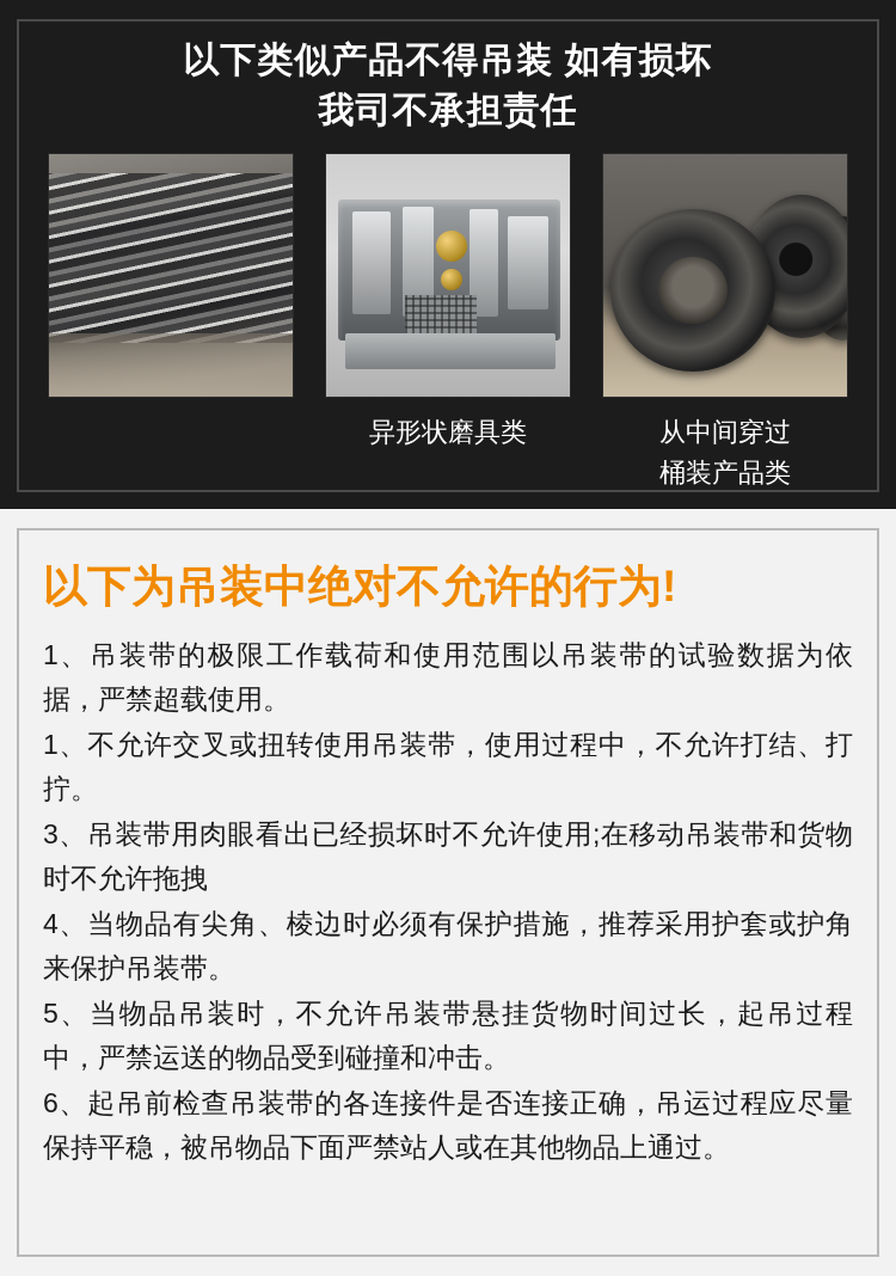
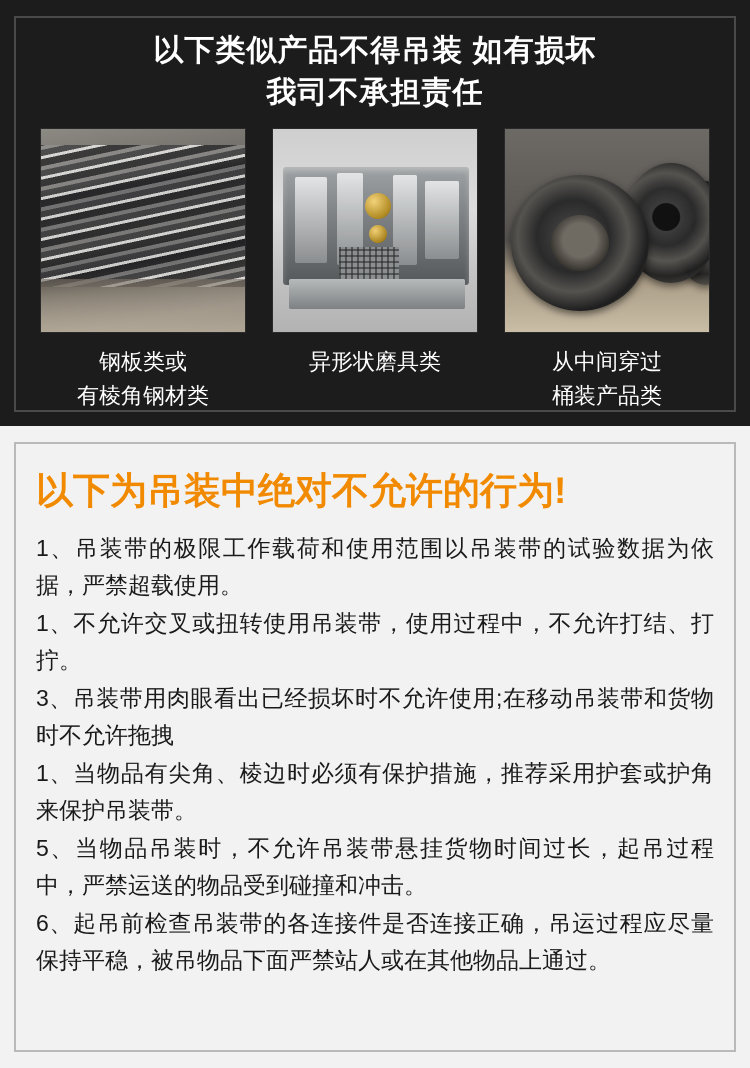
  以下类似产品不得吊装 如有损坏
  我司不承担责任
+ 钢板类或
+ 有棱角钢材类
  异形状磨具类
  从中间穿过
  桶装产品类
  以下为吊装中绝对不允许的行为!
  1、吊装带的极限工作载荷和使用范围以吊装带的试验数据为依据，严禁超载使用。
  1、不允许交叉或扭转使用吊装带，使用过程中，不允许打结、打拧。
  3、吊装带用肉眼看出已经损坏时不允许使用;在移动吊装带和货物时不允许拖拽
- 4、当物品有尖角、棱边时必须有保护措施，推荐采用护套或护角来保护吊装带。
+ 1、当物品有尖角、棱边时必须有保护措施，推荐采用护套或护角来保护吊装带。
  5、当物品吊装时，不允许吊装带悬挂货物时间过长，起吊过程中，严禁运送的物品受到碰撞和冲击。
  6、起吊前检查吊装带的各连接件是否连接正确，吊运过程应尽量保持平稳，被吊物品下面严禁站人或在其他物品上通过。
